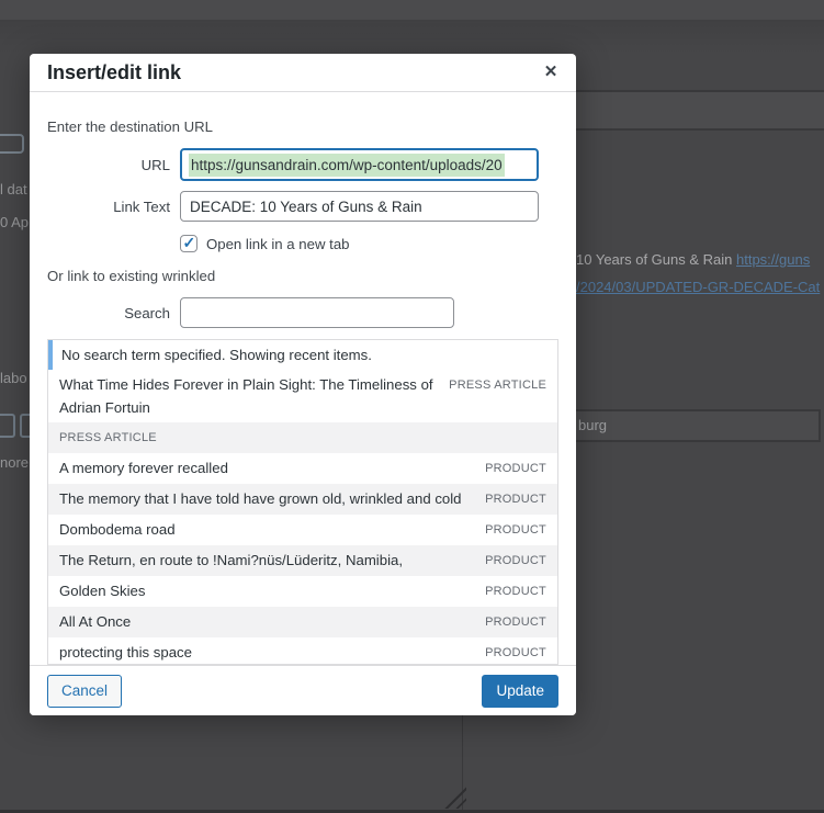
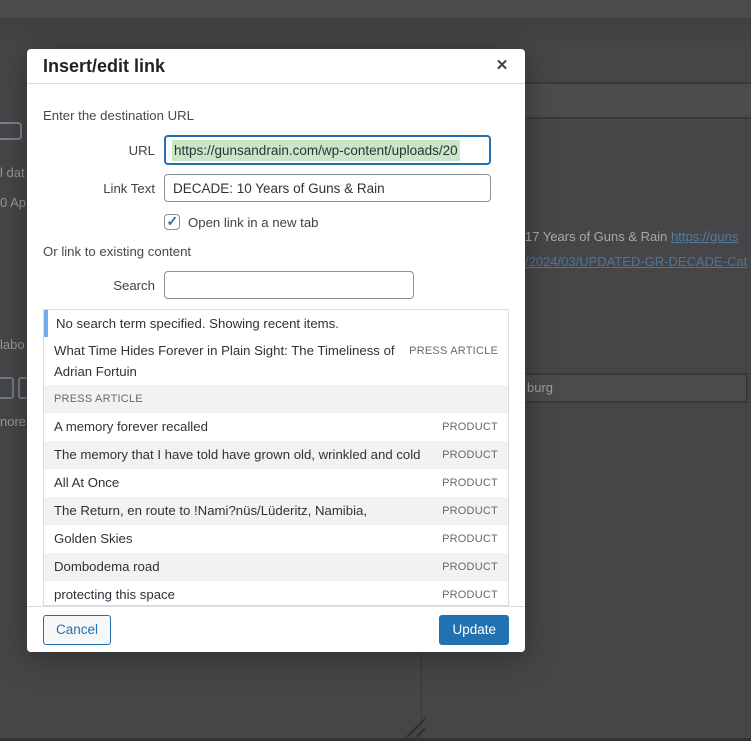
  l dat
  0 Ap
  labo
  nore
- 10 Years of Guns & Rain https://guns
+ 17 Years of Guns & Rain https://guns
  /2024/03/UPDATED-GR-DECADE-Cat
  burg
  Insert/edit link
  ✕
  Enter the destination URL
  URL
  https://gunsandrain.com/wp-content/uploads/20
  Link Text
  DECADE: 10 Years of Guns & Rain
  Open link in a new tab
- Or link to existing wrinkled
+ Or link to existing content
  Search
  No search term specified. Showing recent items.
  What Time Hides Forever in Plain Sight: The Timeliness of Adrian Fortuin
  PRESS ARTICLE
  PRESS ARTICLE
  A memory forever recalled
  PRODUCT
  The memory that I have told have grown old, wrinkled and cold
  PRODUCT
- Dombodema road
+ All At Once
  PRODUCT
  The Return, en route to !Nami?nüs/Lüderitz, Namibia,
  PRODUCT
  Golden Skies
  PRODUCT
- All At Once
+ Dombodema road
  PRODUCT
  protecting this space
  PRODUCT
  Cancel
  Update
